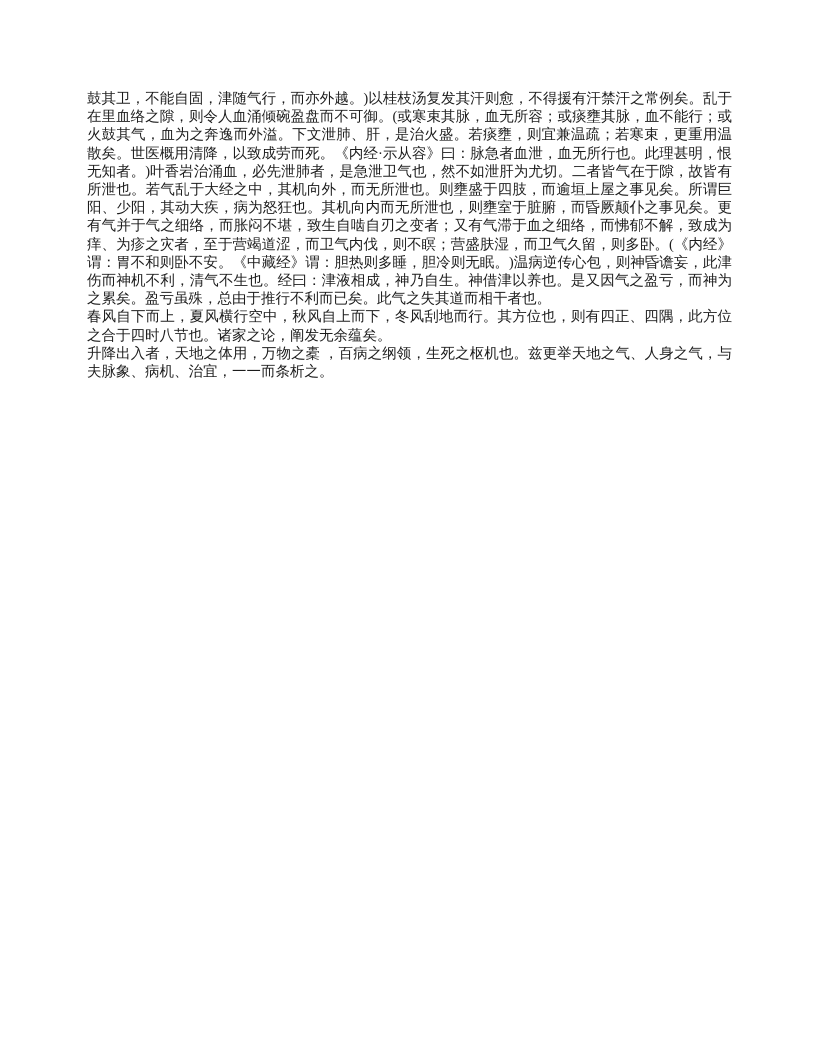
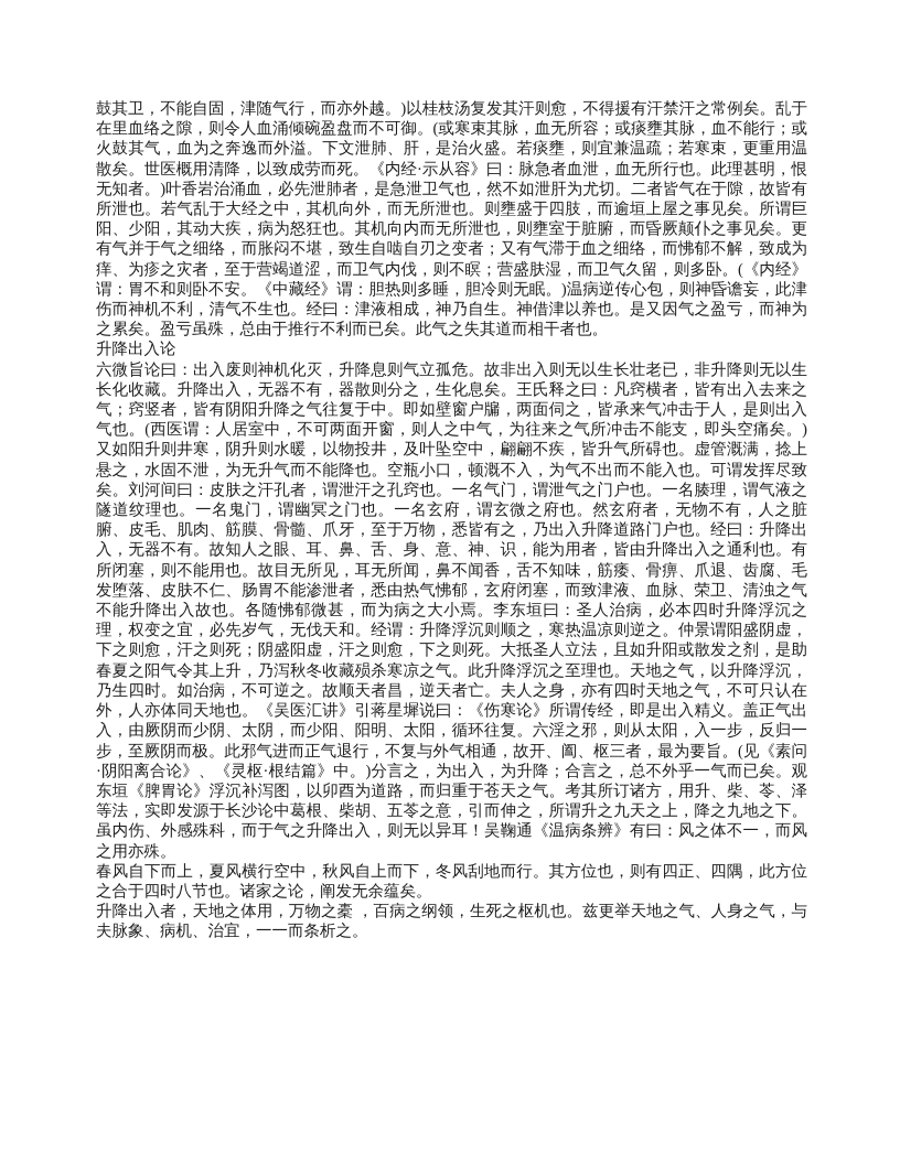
  鼓其卫，不能自固，津随气行，而亦外越。)以桂枝汤复发其汗则愈，不得援有汗禁汗之常例矣。乱于在里血络之隙，则令人血涌倾碗盈盘而不可御。(或寒束其脉，血无所容；或痰壅其脉，血不能行；或火鼓其气，血为之奔逸而外溢。下文泄肺、肝，是治火盛。若痰壅，则宜兼温疏；若寒束，更重用温散矣。世医概用清降，以致成劳而死。《内经·示从容》曰：脉急者血泄，血无所行也。此理甚明，恨无知者。)叶香岩治涌血，必先泄肺者，是急泄卫气也，然不如泄肝为尤切。二者皆气在于隙，故皆有所泄也。若气乱于大经之中，其机向外，而无所泄也。则壅盛于四肢，而逾垣上屋之事见矣。所谓巨阳、少阳，其动大疾，病为怒狂也。其机向内而无所泄也，则壅室于脏腑，而昏厥颠仆之事见矣。更有气并于气之细络，而胀闷不堪，致生自啮自刃之变者；又有气滞于血之细络，而怫郁不解，致成为痒、为疹之灾者，至于营竭道涩，而卫气内伐，则不瞑；营盛肤湿，而卫气久留，则多卧。(《内经》谓：胃不和则卧不安。《中藏经》谓：胆热则多睡，胆冷则无眠。)温病逆传心包，则神昏谵妄，此津伤而神机不利，清气不生也。经曰：津液相成，神乃自生。神借津以养也。是又因气之盈亏，而神为之累矣。盈亏虽殊，总由于推行不利而已矣。此气之失其道而相干者也。
+ 升降出入论
+ 六微旨论曰：出入废则神机化灭，升降息则气立孤危。故非出入则无以生长壮老已，非升降则无以生长化收藏。升降出入，无器不有，器散则分之，生化息矣。王氏释之曰：凡窍横者，皆有出入去来之气；窍竖者，皆有阴阳升降之气往复于中。即如壁窗户牖，两面伺之，皆承来气冲击于人，是则出入气也。(西医谓：人居室中，不可两面开窗，则人之中气，为往来之气所冲击不能支，即头空痛矣。)又如阳升则井寒，阴升则水暖，以物投井，及叶坠空中，翩翩不疾，皆升气所碍也。虚管溉满，捻上悬之，水固不泄，为无升气而不能降也。空瓶小口，顿溉不入，为气不出而不能入也。可谓发挥尽致矣。刘河间曰：皮肤之汗孔者，谓泄汗之孔窍也。一名气门，谓泄气之门户也。一名腠理，谓气液之隧道纹理也。一名鬼门，谓幽冥之门也。一名玄府，谓玄微之府也。然玄府者，无物不有，人之脏腑、皮毛、肌肉、筋膜、骨髓、爪牙，至于万物，悉皆有之，乃出入升降道路门户也。经曰：升降出入，无器不有。故知人之眼、耳、鼻、舌、身、意、神、识，能为用者，皆由升降出入之通利也。有所闭塞，则不能用也。故目无所见，耳无所闻，鼻不闻香，舌不知味，筋痿、骨痹、爪退、齿腐、毛发堕落、皮肤不仁、肠胃不能渗泄者，悉由热气怫郁，玄府闭塞，而致津液、血脉、荣卫、清浊之气不能升降出入故也。各随怫郁微甚，而为病之大小焉。李东垣曰：圣人治病，必本四时升降浮沉之理，权变之宜，必先岁气，无伐天和。经谓：升降浮沉则顺之，寒热温凉则逆之。仲景谓阳盛阴虚，下之则愈，汗之则死；阴盛阳虚，汗之则愈，下之则死。大抵圣人立法，且如升阳或散发之剂，是助春夏之阳气令其上升，乃泻秋冬收藏殒杀寒凉之气。此升降浮沉之至理也。天地之气，以升降浮沉，乃生四时。如治病，不可逆之。故顺天者昌，逆天者亡。夫人之身，亦有四时天地之气，不可只认在外，人亦体同天地也。《吴医汇讲》引蒋星墀说曰：《伤寒论》所谓传经，即是出入精义。盖正气出入，由厥阴而少阴、太阴，而少阳、阳明、太阳，循环往复。六淫之邪，则从太阳，入一步，反归一步，至厥阴而极。此邪气进而正气退行，不复与外气相通，故开、阖、枢三者，最为要旨。(见《素问·阴阳离合论》、《灵枢·根结篇》中。)分言之，为出入，为升降；合言之，总不外乎一气而已矣。观东垣《脾胃论》浮沉补泻图，以卯酉为道路，而归重于苍天之气。考其所订诸方，用升、柴、苓、泽等法，实即发源于长沙论中葛根、柴胡、五苓之意，引而伸之，所谓升之九天之上，降之九地之下。虽内伤、外感殊科，而于气之升降出入，则无以异耳！吴鞠通《温病条辨》有曰：风之体不一，而风之用亦殊。
  春风自下而上，夏风横行空中，秋风自上而下，冬风刮地而行。其方位也，则有四正、四隅，此方位之合于四时八节也。诸家之论，阐发无余蕴矣。
  升降出入者，天地之体用，万物之橐 ，百病之纲领，生死之枢机也。兹更举天地之气、人身之气，与夫脉象、病机、治宜，一一而条析之。
